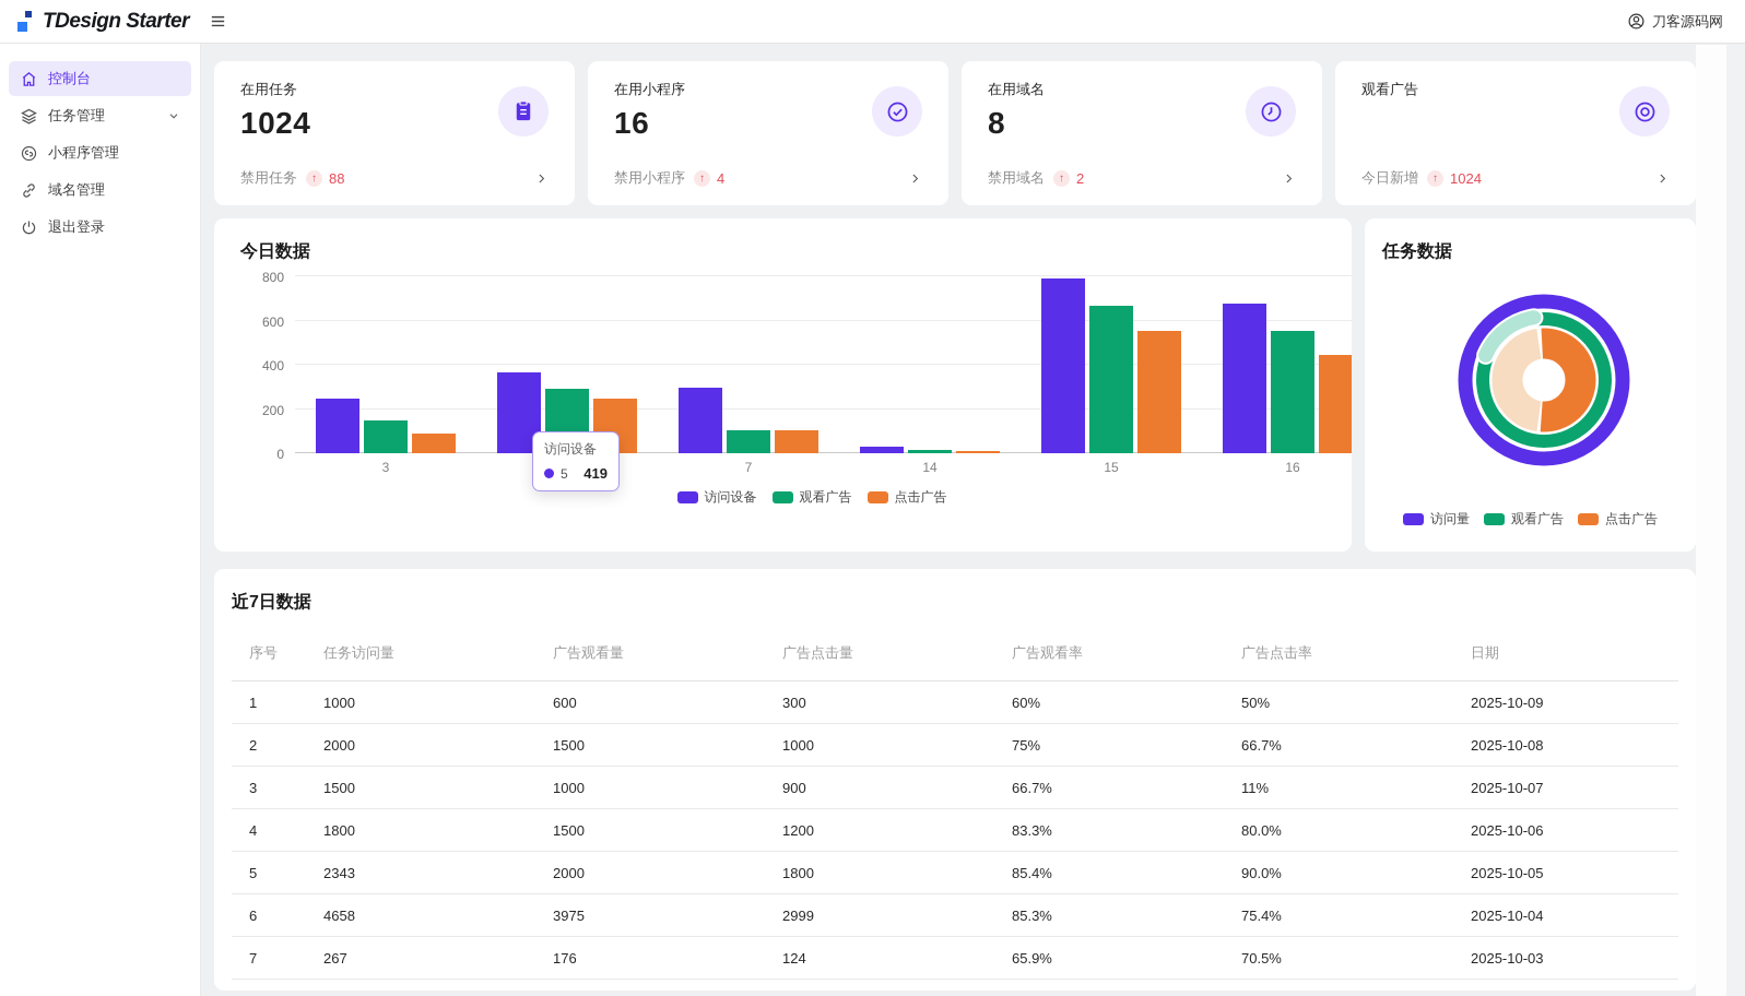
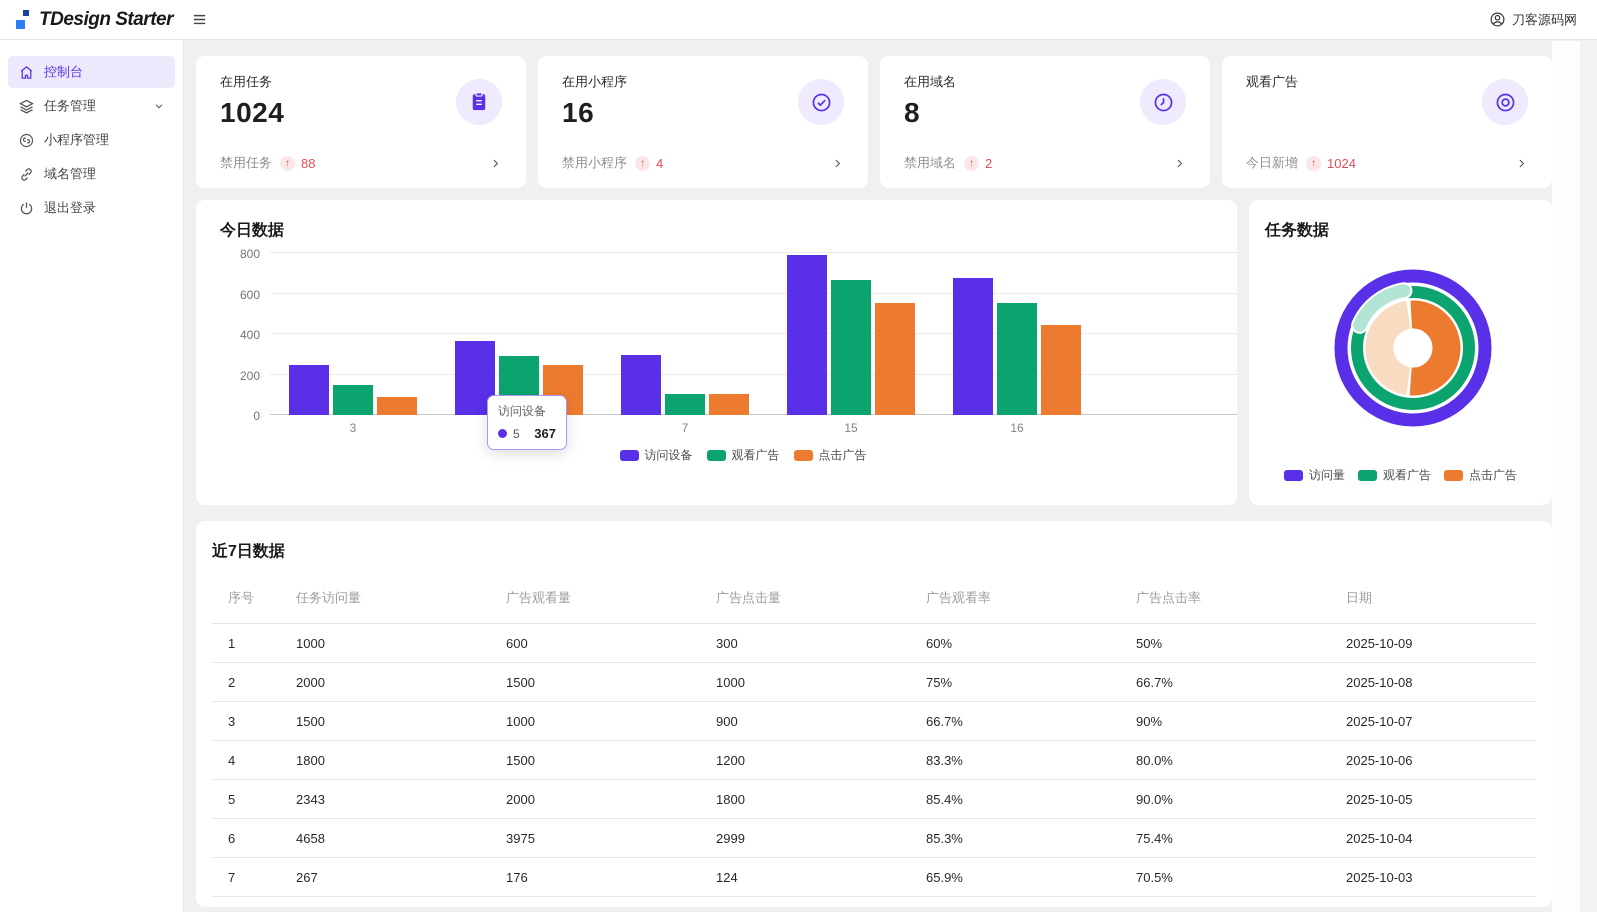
  TDesign Starter
  刀客源码网
  控制台
  任务管理
  小程序管理
  域名管理
  退出登录
  在用任务
  1024
  禁用任务
  ↑
  88
  在用小程序
  16
  禁用小程序
  ↑
  4
  在用域名
  8
  禁用域名
  ↑
  2
  观看广告
  今日新增
  ↑
  1024
  今日数据
  0
  200
  400
  600
  800
  3
  7
- 14
  15
  16
  访问设备
  观看广告
  点击广告
  访问设备
  5
- 419
+ 367
  任务数据
  访问量
  观看广告
  点击广告
  近7日数据
  序号
  任务访问量
  广告观看量
  广告点击量
  广告观看率
  广告点击率
  日期
  1
  1000
  600
  300
  60%
  50%
  2025-10-09
  2
  2000
  1500
  1000
  75%
  66.7%
  2025-10-08
  3
  1500
  1000
  900
  66.7%
- 11%
+ 90%
  2025-10-07
  4
  1800
  1500
  1200
  83.3%
  80.0%
  2025-10-06
  5
  2343
  2000
  1800
  85.4%
  90.0%
  2025-10-05
  6
  4658
  3975
  2999
  85.3%
  75.4%
  2025-10-04
  7
  267
  176
  124
  65.9%
  70.5%
  2025-10-03
